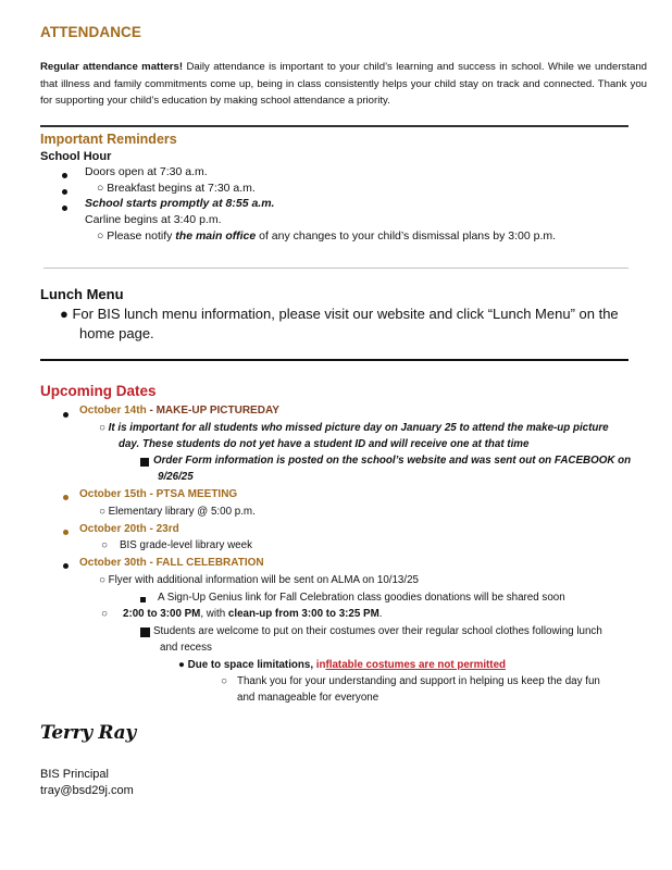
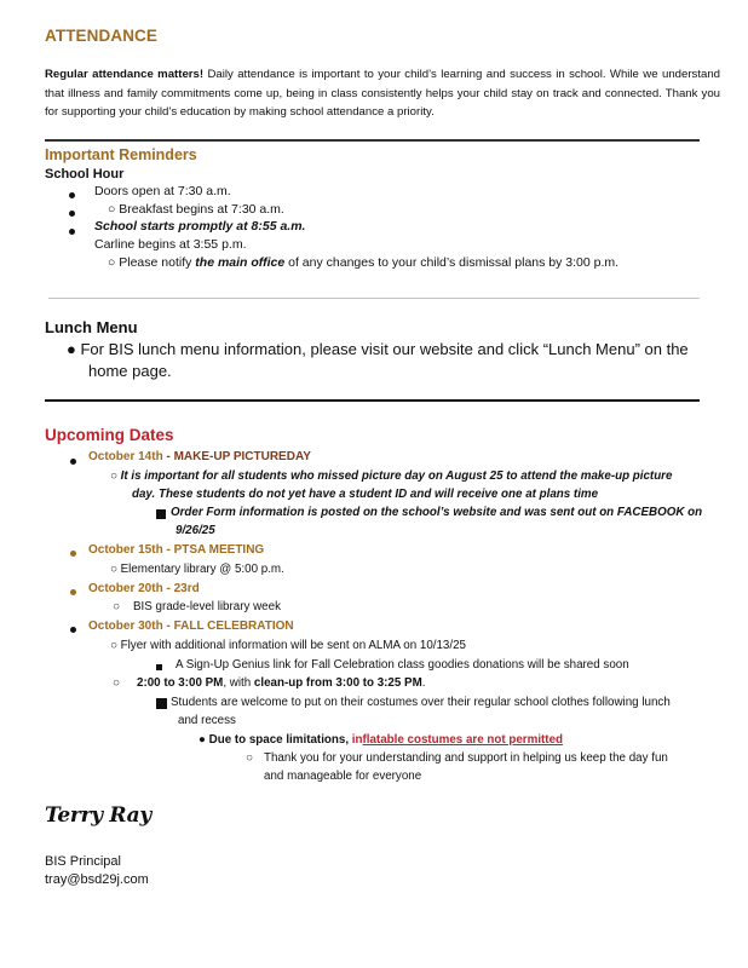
  ATTENDANCE
  Regular attendance matters! Daily attendance is important to your child’s learning and success in school. While we understand that illness and family commitments come up, being in class consistently helps your child stay on track and connected. Thank you for supporting your child’s education by making school attendance a priority.
  Important Reminders
  School Hour
  Doors open at 7:30 a.m.
  ○ Breakfast begins at 7:30 a.m.
  School starts promptly at 8:55 a.m.
- Carline begins at 3:40 p.m.
+ Carline begins at 3:55 p.m.
  ○ Please notify the main office of any changes to your child’s dismissal plans by 3:00 p.m.
  Lunch Menu
  ● For BIS lunch menu information, please visit our website and click “Lunch Menu” on the
  home page.
  Upcoming Dates
  October 14th - MAKE-UP PICTUREDAY
- ○ It is important for all students who missed picture day on January 25 to attend the make-up picture
+ ○ It is important for all students who missed picture day on August 25 to attend the make-up picture
- day. These students do not yet have a student ID and will receive one at that time
+ day. These students do not yet have a student ID and will receive one at plans time
  Order Form information is posted on the school’s website and was sent out on FACEBOOK on
  9/26/25
  October 15th - PTSA MEETING
  ○ Elementary library @ 5:00 p.m.
  October 20th - 23rd
  ○
  BIS grade-level library week
  October 30th - FALL CELEBRATION
  ○ Flyer with additional information will be sent on ALMA on 10/13/25
  A Sign-Up Genius link for Fall Celebration class goodies donations will be shared soon
  ○
  2:00 to 3:00 PM, with clean-up from 3:00 to 3:25 PM.
  Students are welcome to put on their costumes over their regular school clothes following lunch
  and recess
  ● Due to space limitations, inflatable costumes are not permitted
  ○
  Thank you for your understanding and support in helping us keep the day fun
  and manageable for everyone
  Terry Ray
  BIS Principal
  tray@bsd29j.com
